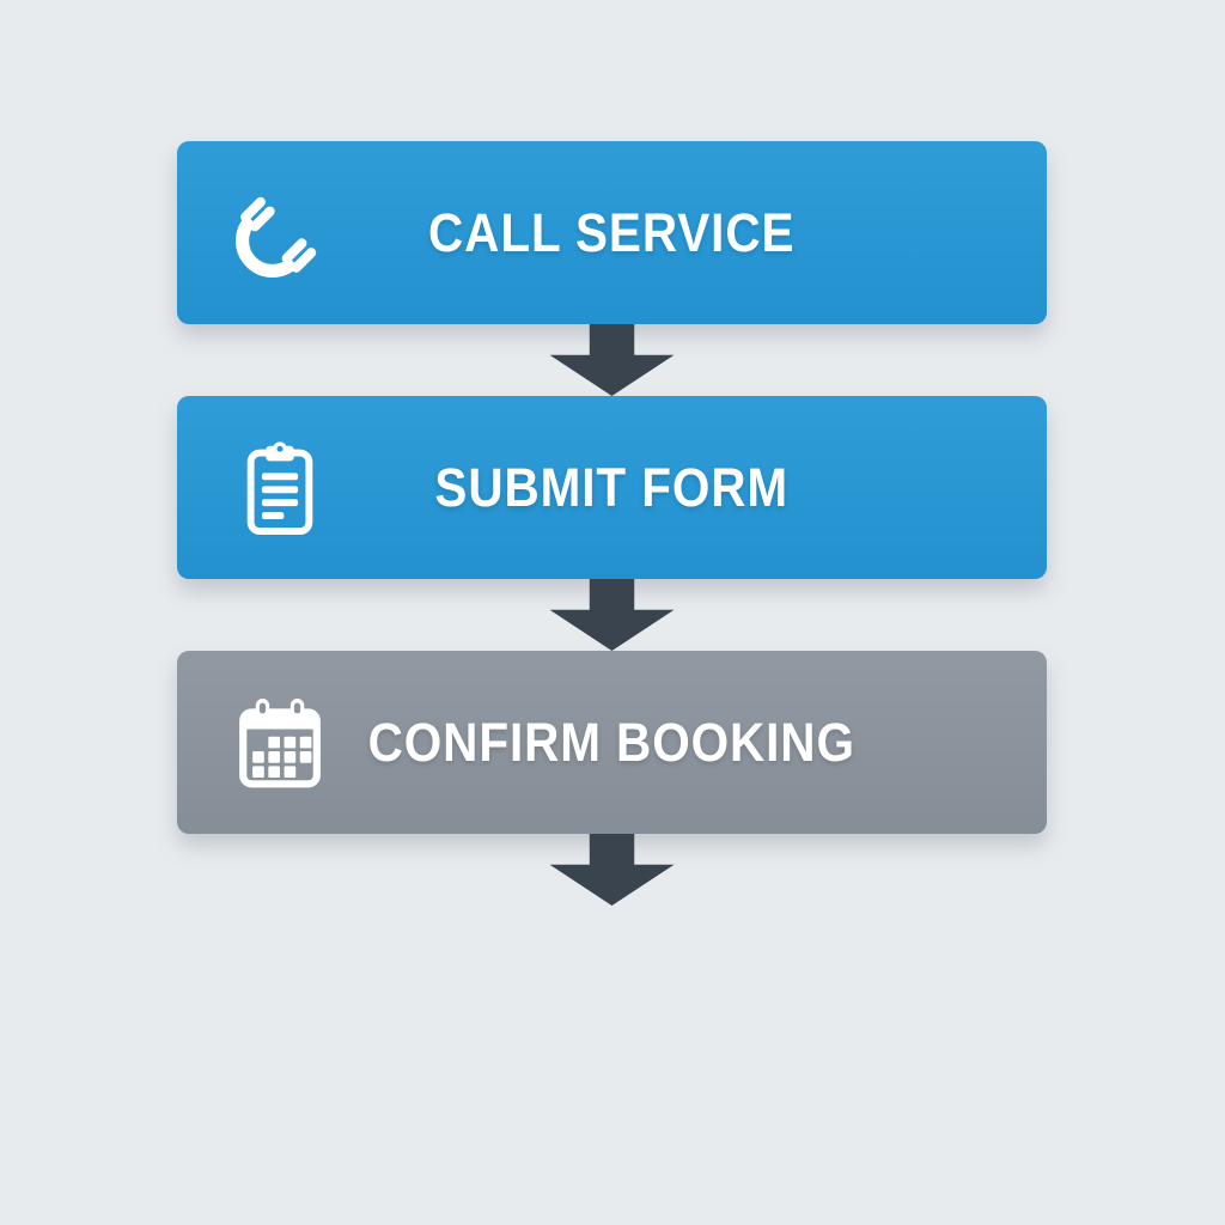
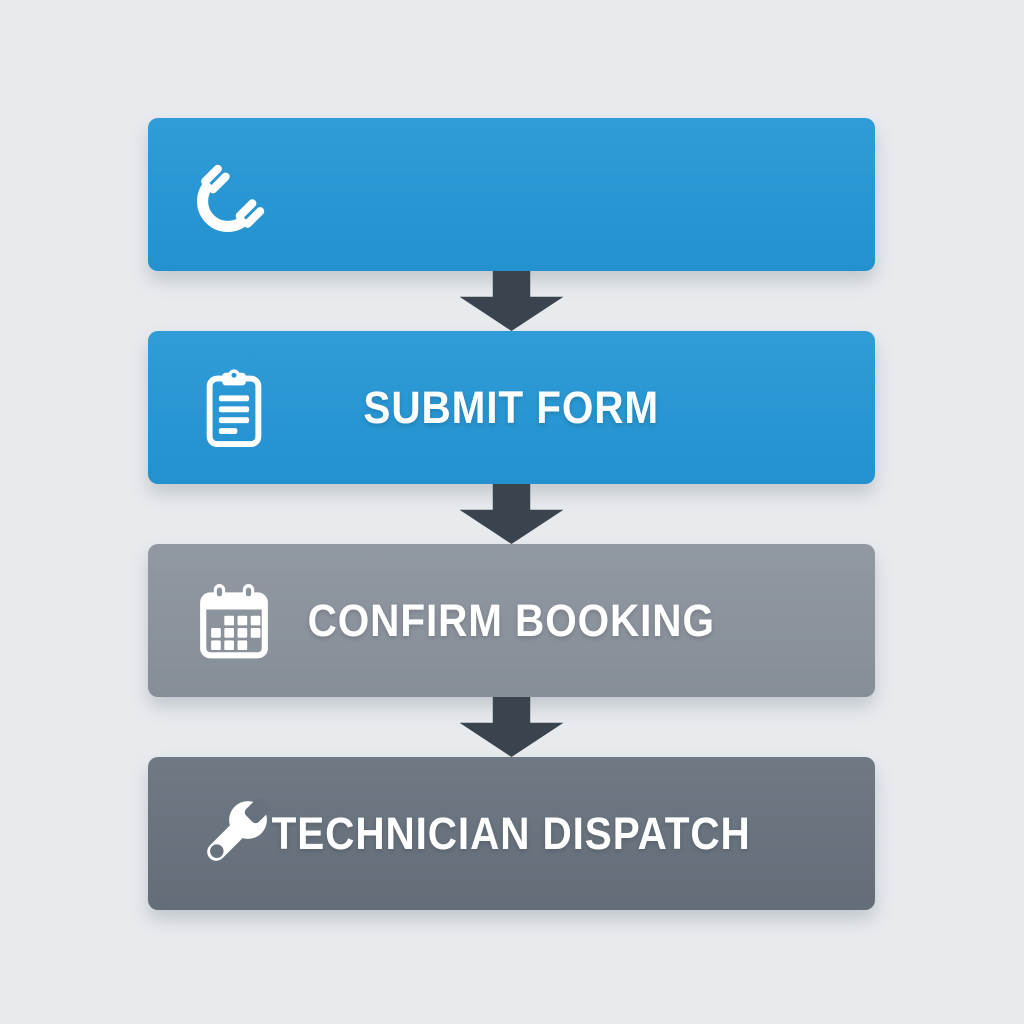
- CALL SERVICE
  SUBMIT FORM
  CONFIRM BOOKING
+ TECHNICIAN DISPATCH
